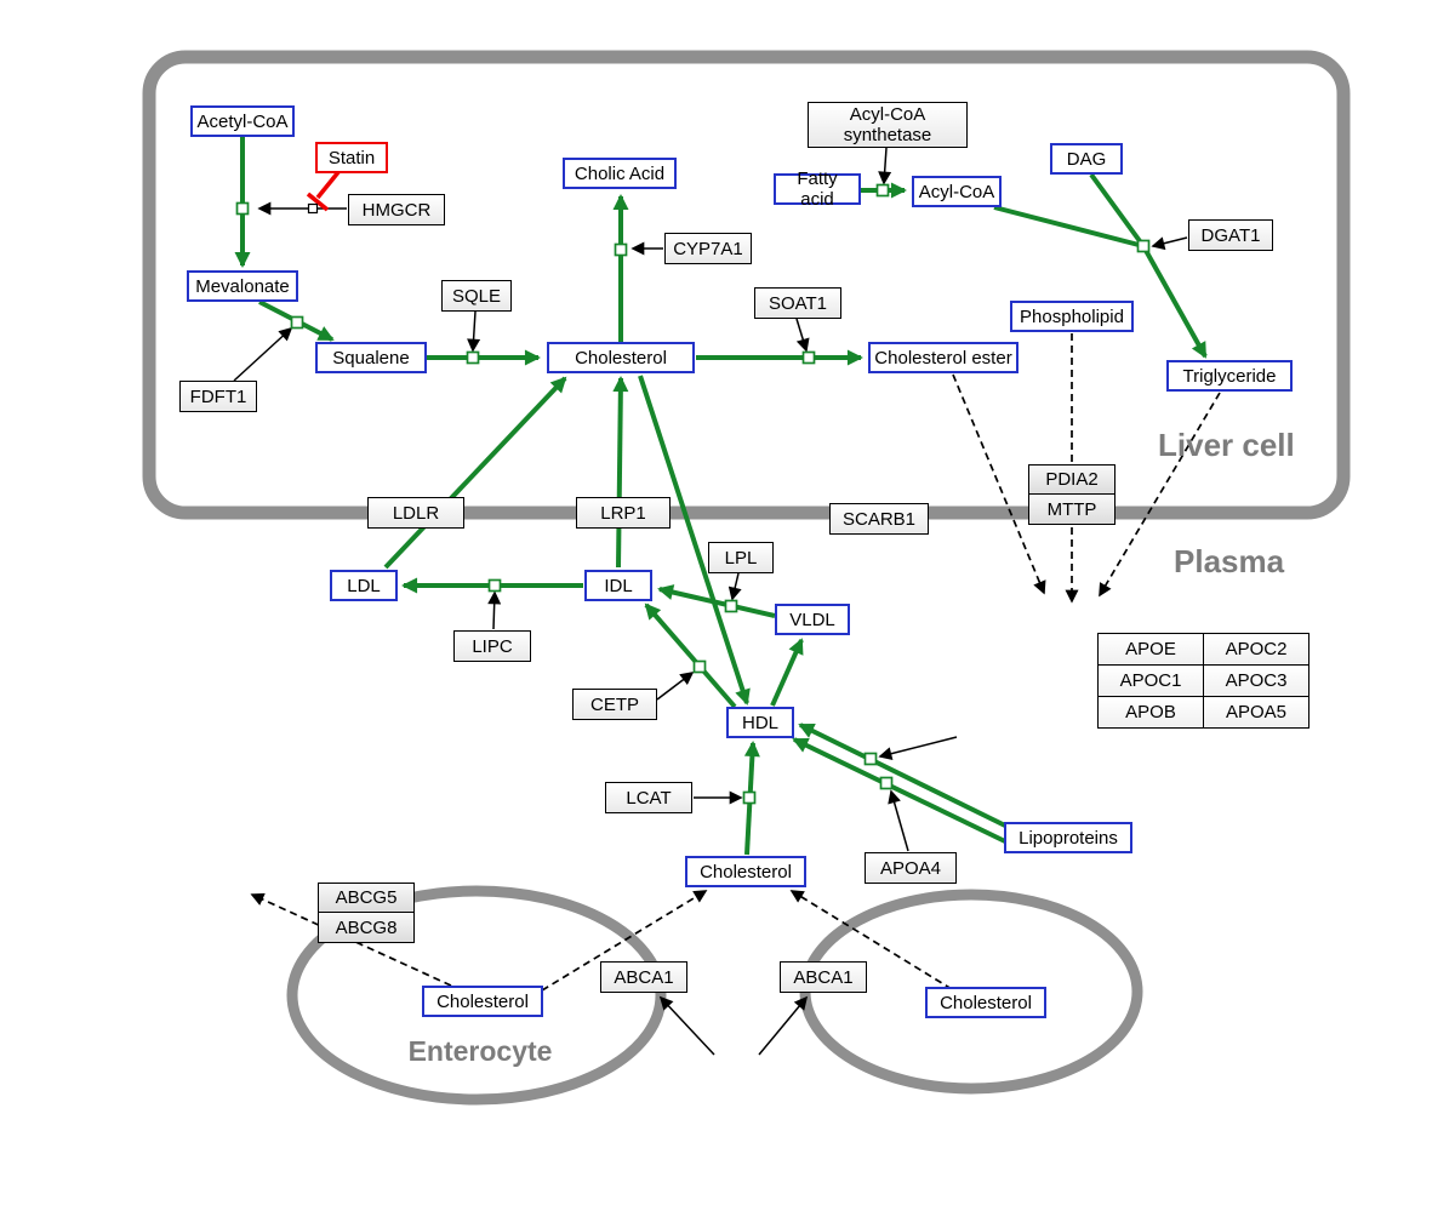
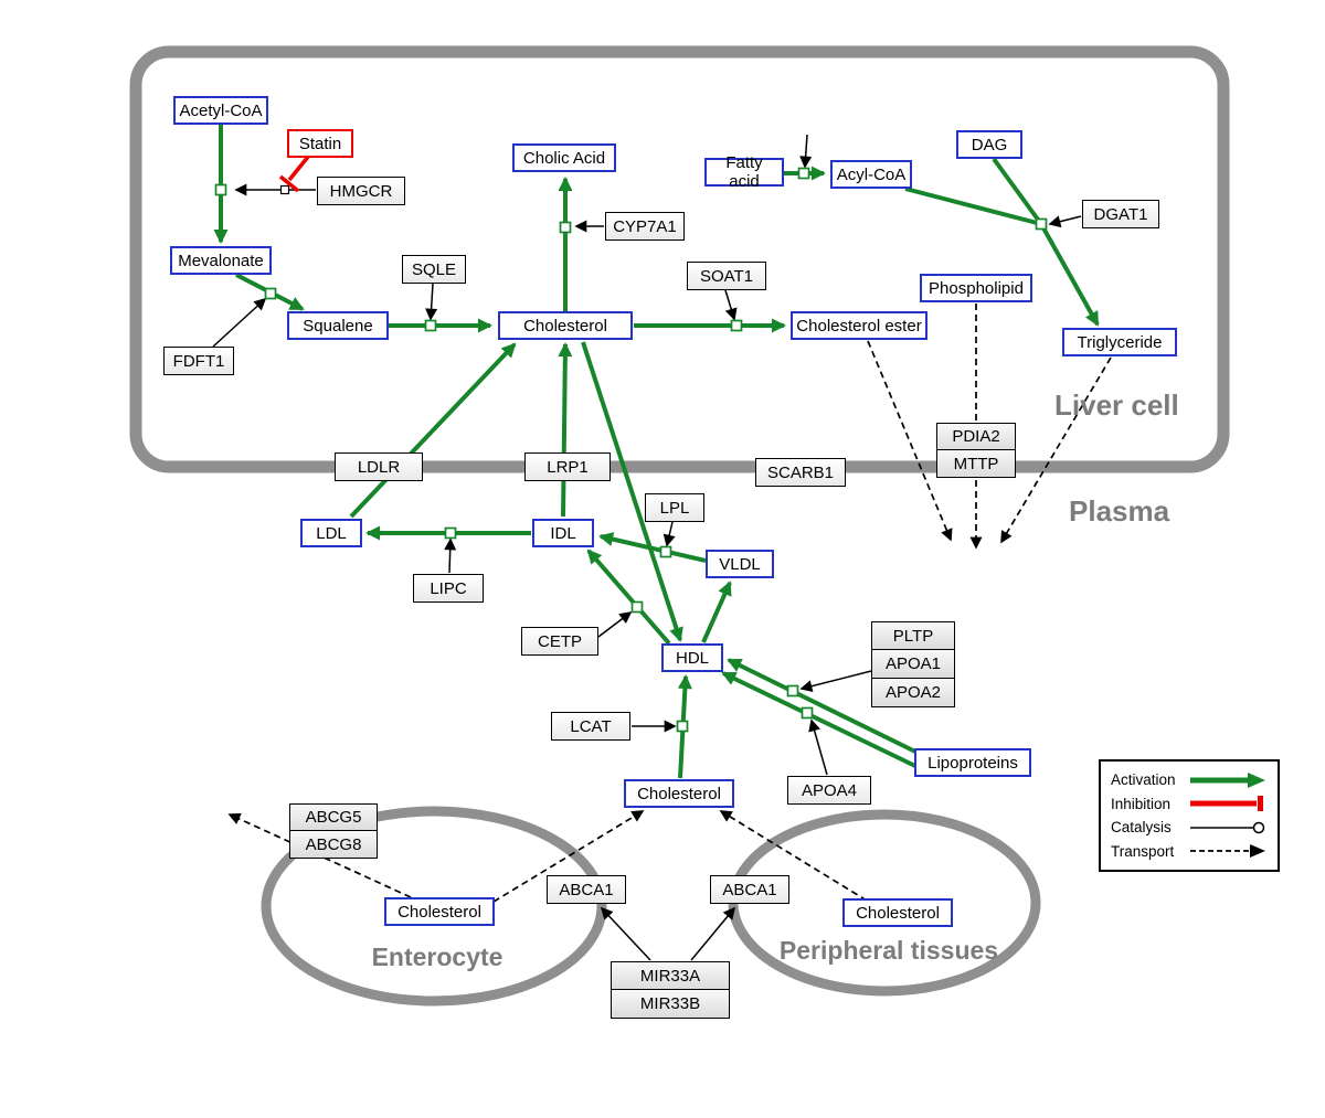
  Acetyl-CoA
  Statin
  HMGCR
  Mevalonate
  FDFT1
  Squalene
  SQLE
  Cholic Acid
  CYP7A1
  Cholesterol
  SOAT1
  Cholesterol ester
- Acyl-CoA synthetase
  Fatty acid
  Acyl-CoA
  DAG
  DGAT1
  Phospholipid
  Triglyceride
  Liver cell
  LDLR
  LRP1
  SCARB1
  PDIA2
  MTTP
  Plasma
  LDL
  IDL
  LIPC
  LPL
  VLDL
  CETP
  HDL
+ PLTP
+ APOA1
+ APOA2
  LCAT
  APOA4
  Lipoproteins
  Cholesterol
- APOE	APOC2
- APOC1	APOC3
- APOB	APOA5
  ABCG5
  ABCG8
  Cholesterol
  Enterocyte
  ABCA1
  ABCA1
  Cholesterol
+ Peripheral tissues
+ MIR33A
+ MIR33B
+ Activation
+ Inhibition
+ Catalysis
+ Transport
